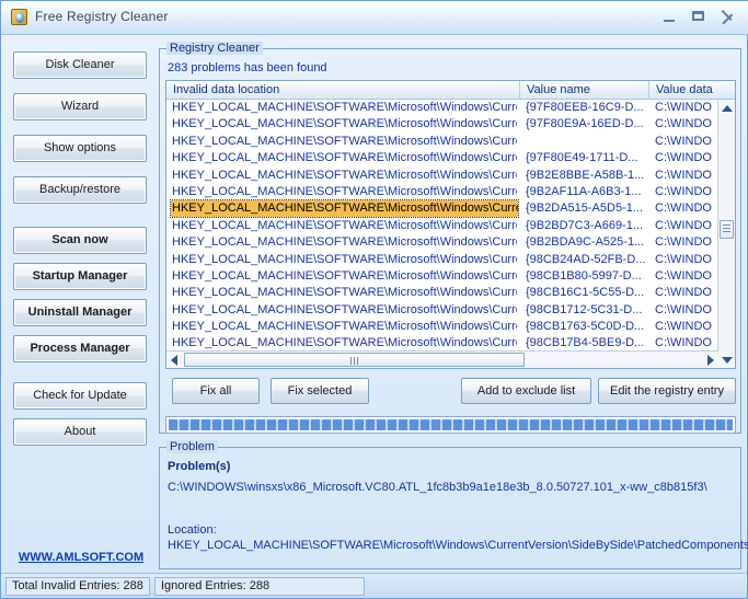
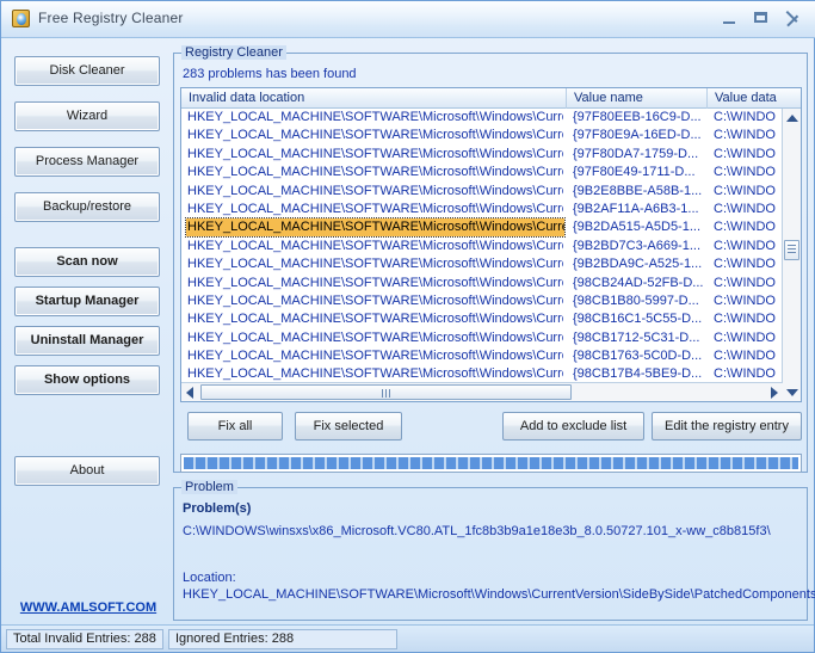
  Free Registry Cleaner
  Disk Cleaner
  Wizard
- Show options
+ Process Manager
  Backup/restore
  Scan now
  Startup Manager
  Uninstall Manager
- Process Manager
+ Show options
- Check for Update
  About
  WWW.AMLSOFT.COM
  Registry Cleaner
  283 problems has been found
  Invalid data location
  Value name
  Value data
  HKEY_LOCAL_MACHINE\SOFTWARE\Microsoft\Windows\Curr
  {97F80EEB-16C9-D...
  C:\WINDO
  HKEY_LOCAL_MACHINE\SOFTWARE\Microsoft\Windows\Curr
  {97F80E9A-16ED-D...
  C:\WINDO
  HKEY_LOCAL_MACHINE\SOFTWARE\Microsoft\Windows\Curr
+ {97F80DA7-1759-D...
  C:\WINDO
  HKEY_LOCAL_MACHINE\SOFTWARE\Microsoft\Windows\Curr
  {97F80E49-1711-D...
  C:\WINDO
  HKEY_LOCAL_MACHINE\SOFTWARE\Microsoft\Windows\Curr
  {9B2E8BBE-A58B-1...
  C:\WINDO
  HKEY_LOCAL_MACHINE\SOFTWARE\Microsoft\Windows\Curr
  {9B2AF11A-A6B3-1...
  C:\WINDO
  HKEY_LOCAL_MACHINE\SOFTWARE\Microsoft\Windows\Curr
  {9B2DA515-A5D5-1...
  C:\WINDO
  HKEY_LOCAL_MACHINE\SOFTWARE\Microsoft\Windows\Curr
  {9B2BD7C3-A669-1...
  C:\WINDO
  HKEY_LOCAL_MACHINE\SOFTWARE\Microsoft\Windows\Curr
  {9B2BDA9C-A525-1...
  C:\WINDO
  HKEY_LOCAL_MACHINE\SOFTWARE\Microsoft\Windows\Curr
  {98CB24AD-52FB-D...
  C:\WINDO
  HKEY_LOCAL_MACHINE\SOFTWARE\Microsoft\Windows\Curr
  {98CB1B80-5997-D...
  C:\WINDO
  HKEY_LOCAL_MACHINE\SOFTWARE\Microsoft\Windows\Curr
  {98CB16C1-5C55-D...
  C:\WINDO
  HKEY_LOCAL_MACHINE\SOFTWARE\Microsoft\Windows\Curr
  {98CB1712-5C31-D...
  C:\WINDO
  HKEY_LOCAL_MACHINE\SOFTWARE\Microsoft\Windows\Curr
  {98CB1763-5C0D-D...
  C:\WINDO
  HKEY_LOCAL_MACHINE\SOFTWARE\Microsoft\Windows\Curr
  {98CB17B4-5BE9-D...
  C:\WINDO
  Fix all
  Fix selected
  Add to exclude list
  Edit the registry entry
  Problem
  Problem(s)
  C:\WINDOWS\winsxs\x86_Microsoft.VC80.ATL_1fc8b3b9a1e18e3b_8.0.50727.101_x-ww_c8b815f3\
  Location:
  HKEY_LOCAL_MACHINE\SOFTWARE\Microsoft\Windows\CurrentVersion\SideBySide\PatchedComponents
  Total Invalid Entries: 288
  Ignored Entries: 288
